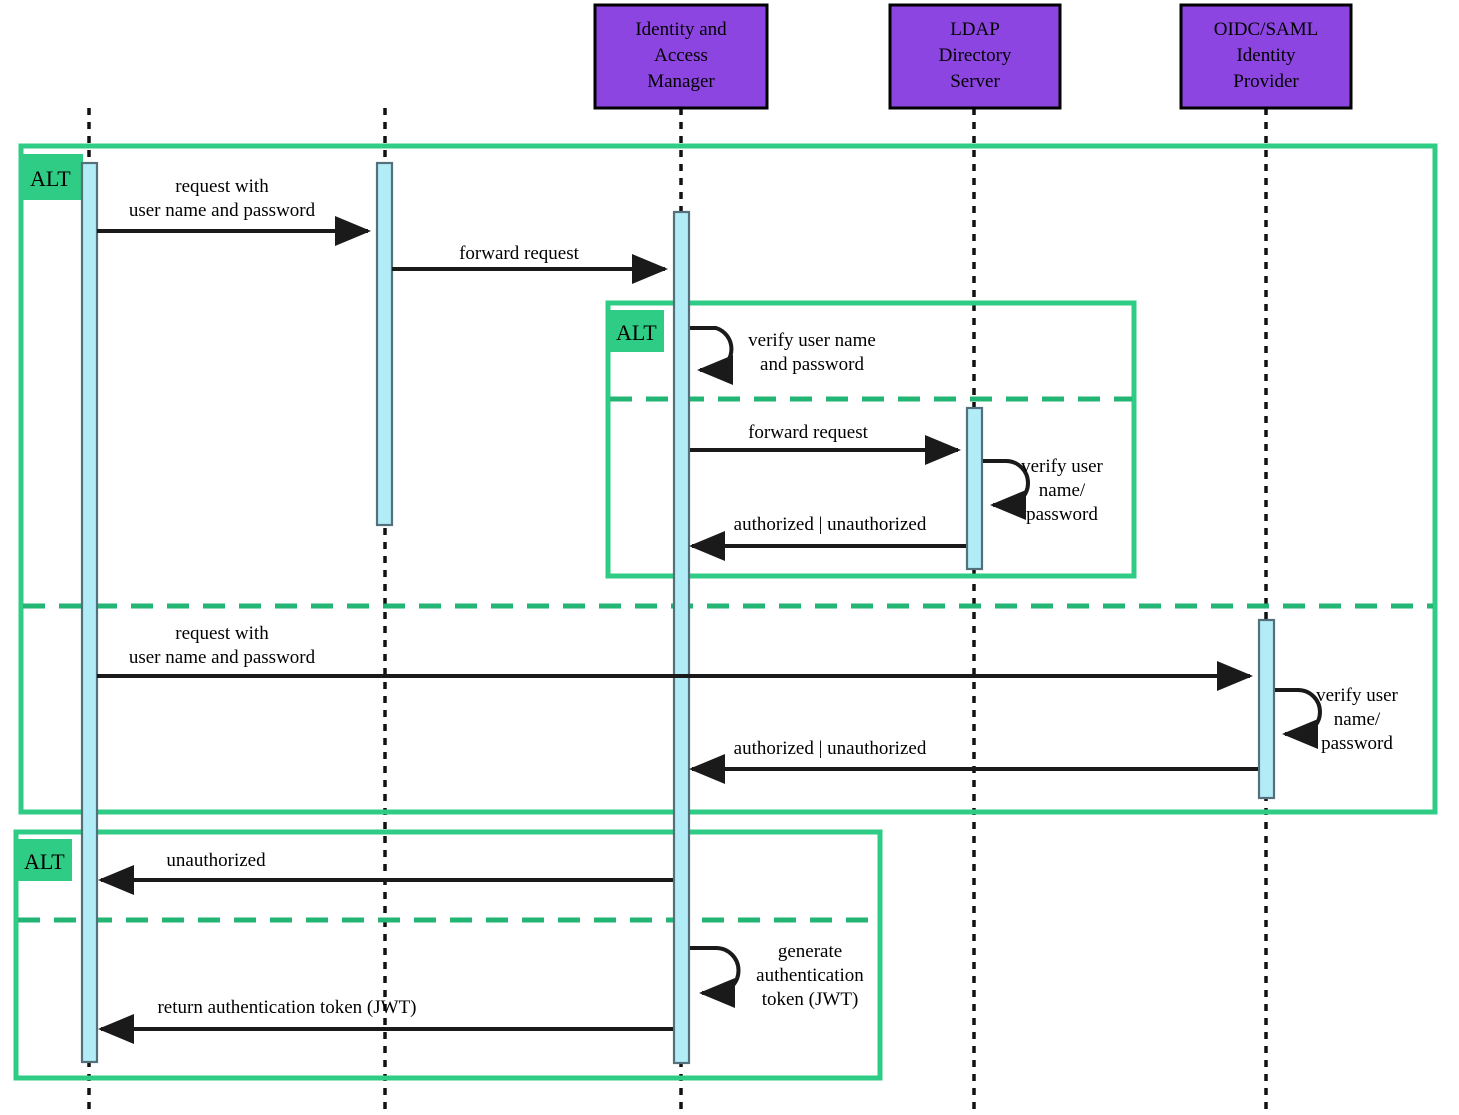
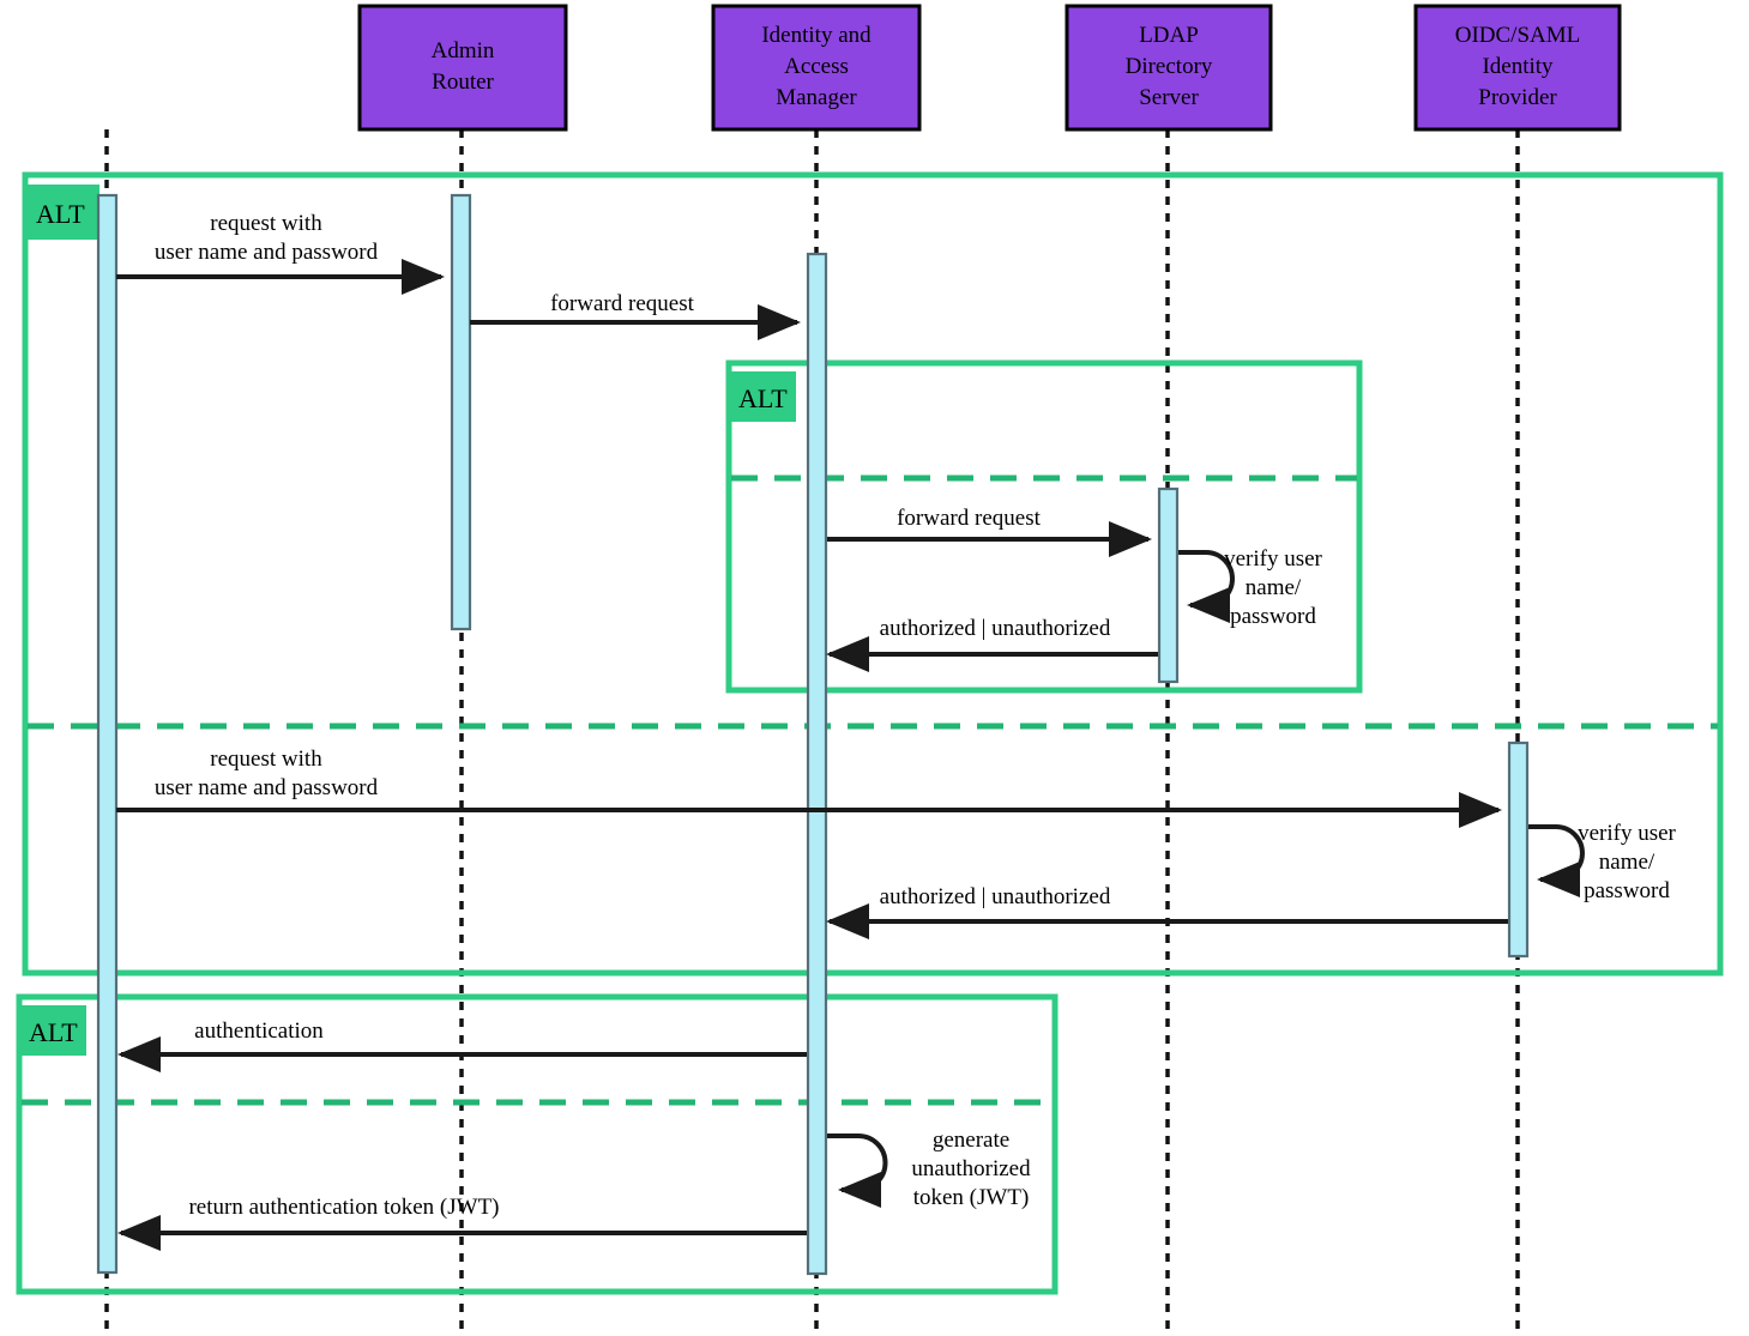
  ALT
  ALT
  ALT
+ Admin
+ Router
  Identity and
  Access
  Manager
  LDAP
  Directory
  Server
  OIDC/SAML
  Identity
  Provider
  request with
  user name and password
  forward request
- verify user name
- and password
  forward request
  verify user
  name/
  password
  authorized | unauthorized
  request with
  user name and password
  verify user
  name/
  password
  authorized | unauthorized
- unauthorized
+ authentication
  generate
- authentication
+ unauthorized
  token (JWT)
  return authentication token (JWT)
